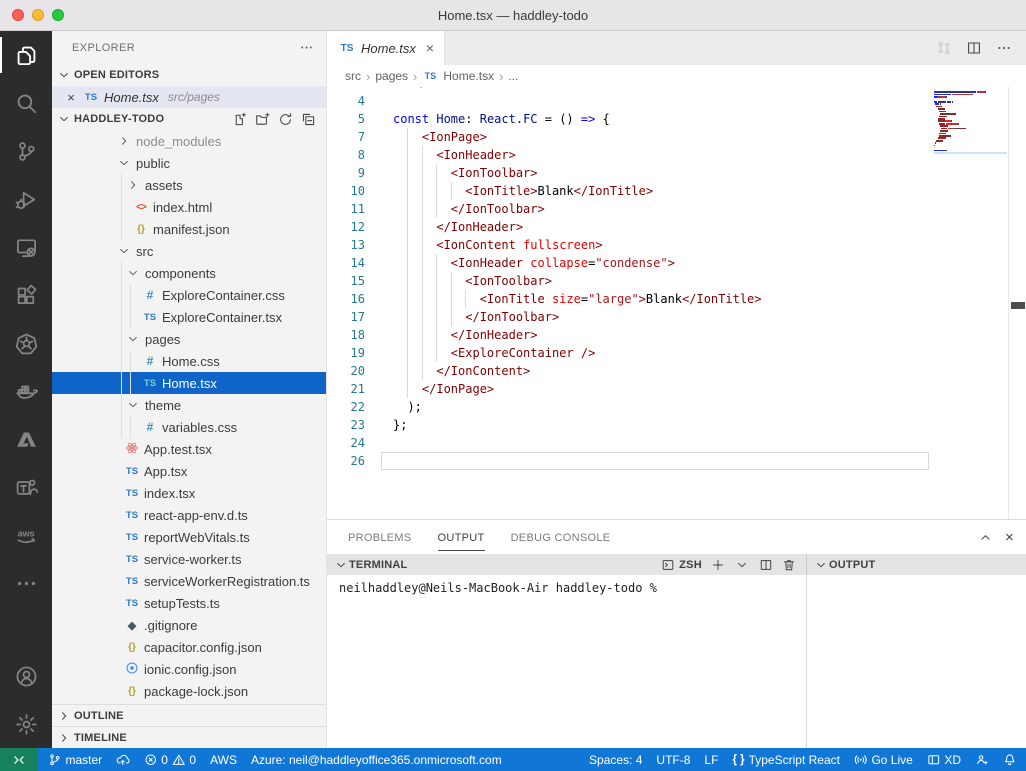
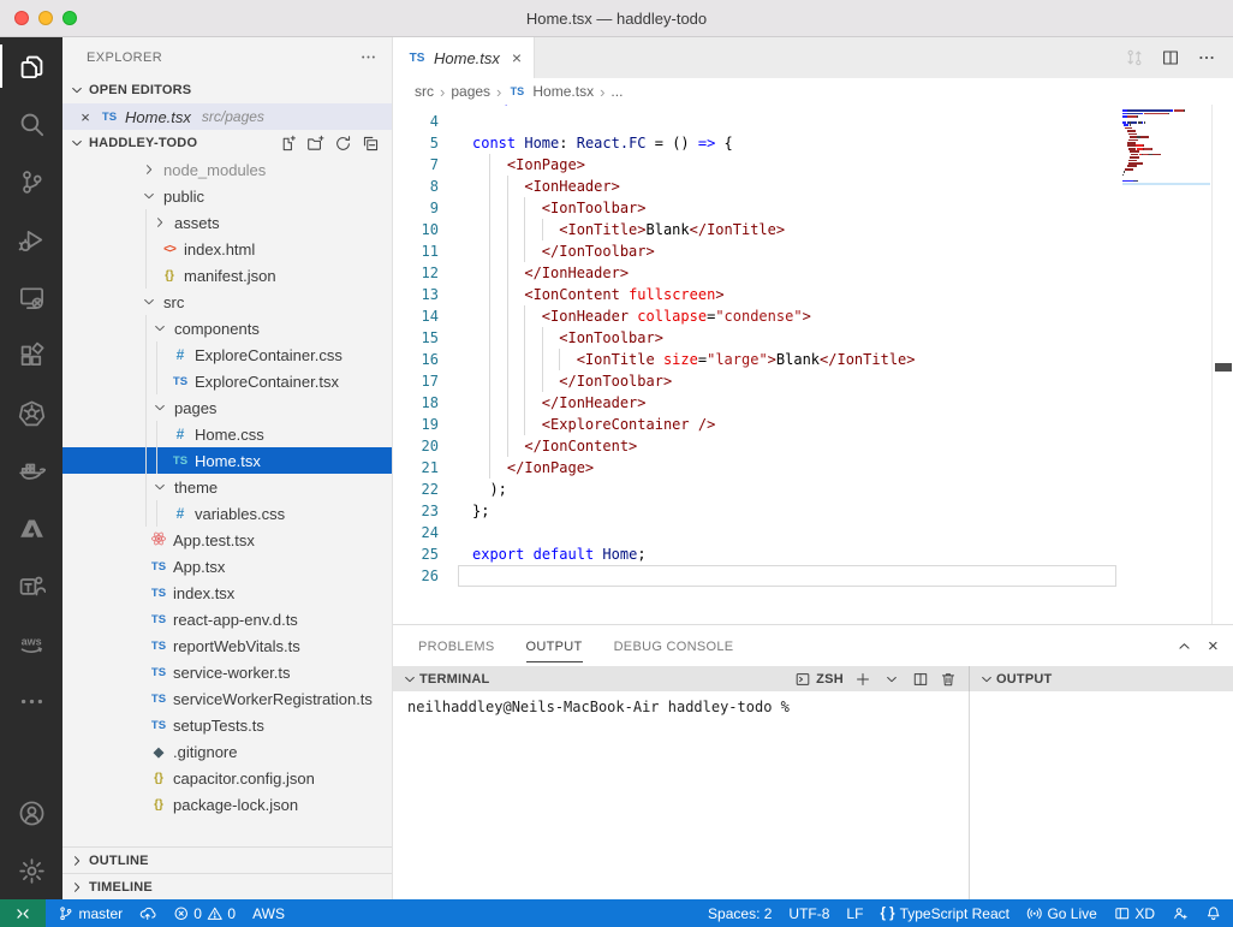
  Home.tsx — haddley-todo
  aws
  EXPLORER
  OPEN EDITORS
  ×
  TS
  Home.tsx
  src/pages
  HADDLEY-TODO
  node_modules
  public
  assets
  <>
  index.html
  {}
  manifest.json
  src
  components
  #
  ExploreContainer.css
  TS
  ExploreContainer.tsx
  pages
  #
  Home.css
  TS
  Home.tsx
  theme
  #
  variables.css
  App.test.tsx
  TS
  App.tsx
  TS
  index.tsx
  TS
  react-app-env.d.ts
  TS
  reportWebVitals.ts
  TS
  service-worker.ts
  TS
  serviceWorkerRegistration.ts
  TS
  setupTests.ts
  ◆
  .gitignore
  {}
  capacitor.config.json
- ionic.config.json
  {}
  package-lock.json
  OUTLINE
  TIMELINE
  TS
  Home.tsx
  ×
  src
  ›
  pages
  ›
  TS
  Home.tsx
  ›
  ...
  4
  5
  const Home: React.FC = () => {
  7
  <IonPage>
  8
  <IonHeader>
  9
  <IonToolbar>
  10
  <IonTitle>Blank</IonTitle>
  11
  </IonToolbar>
  12
  </IonHeader>
  13
  <IonContent fullscreen>
  14
  <IonHeader collapse="condense">
  15
  <IonToolbar>
  16
  <IonTitle size="large">Blank</IonTitle>
  17
  </IonToolbar>
  18
  </IonHeader>
  19
  <ExploreContainer />
  20
  </IonContent>
  21
  </IonPage>
  22
  );
  23
  };
  24
+ 25
+ export default Home;
  26
  PROBLEMS
  OUTPUT
  DEBUG CONSOLE
  ×
  TERMINAL
  ZSH
  OUTPUT
  neilhaddley@Neils-MacBook-Air haddley-todo %
  master
  0
  0
  AWS
- Azure: neil@haddleyoffice365.onmicrosoft.com
- Spaces: 4
+ Spaces: 2
  UTF-8
  LF
  { }
  TypeScript React
  Go Live
  XD
